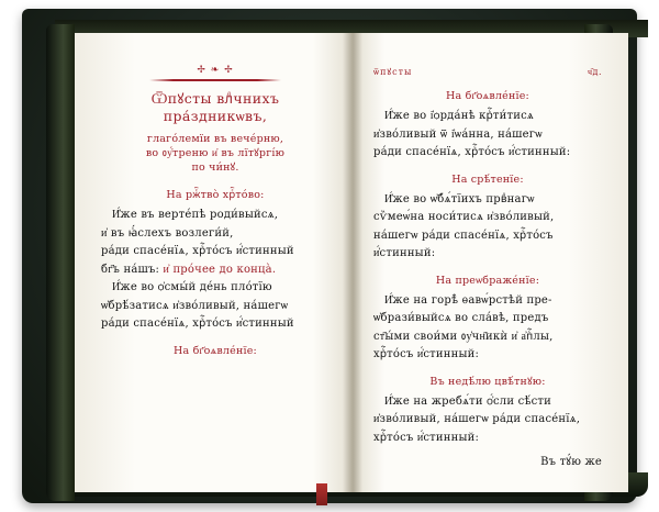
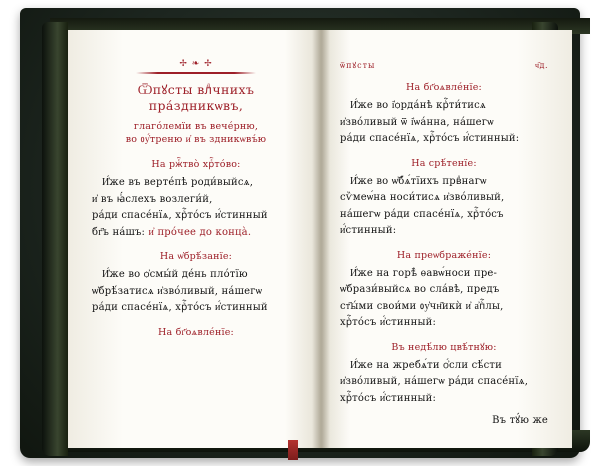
  ✢ ❧ ✢
  Ѿпꙋсты влⷣчнихъ
  пра́здникѡвъ,
  глаго́лемїи въ вече́рню,
- во ᲂу҆́треню и҆ въ лїтꙋргі́ю
+ во ᲂу҆́треню и҆ въ здникѡвъ́ю
- по чи́нꙋ.
  На ржⷭ҇твò хрⷭ҇то́во:
  И҆́же въ верте́пѣ роди́выйсѧ,
  и҆ въ ꙗ҆́слехъ возлеги́й,
  ра́ди спасе́нїѧ, хрⷭ҇то́съ и҆́стинный
  бг҃ъ на́шъ: и҆ про́чее до конца̀.
+ На ѡ҆брѣ́занїе:
  И҆́же во ѻ҆смы́й де́нь пло́тїю
  ѡ҆брѣ́затисѧ и҆зво́ливый, на́шегѡ
  ра́ди спасе́нїѧ, хрⷭ҇то́съ и҆́стинный
  На бг҃оѧвле́нїе:
  ѿпꙋсты
  ч҃д.
  На бг҃оѧвле́нїе:
  И҆́же во і҆ѻрда́нѣ крⷭ҇ти́тисѧ
  и҆зво́ливый ѿ і҆ѡа́нна, на́шегѡ
  ра́ди спасе́нїѧ, хрⷭ҇то́съ и҆́стинный:
  На срѣ́тенїе:
  И҆́же во ѡ҆б̾ѧ́тїихъ првⷣнагѡ
  сѷмеѡ́на носи́тисѧ и҆зво́ливый,
  на́шегѡ ра́ди спасе́нїѧ, хрⷭ҇то́съ
  и҆́стинный:
  На преѡбраже́нїе:
- И҆́же на горѣ̀ ѳавѡ́рстѣй пре-
+ И҆́же на горѣ̀ ѳавѡ́носи пре-
  ѡ҆брази́выйсѧ во сла́вѣ, предъ
  ст҃ы́ми свои́ми ᲂу҆чн҃икѝ и҆ а҆пⷭ҇лы,
  хрⷭ҇то́съ и҆́стинный:
  Въ недѣ́лю цвѣ́тнꙋю:
  И҆́же на жребѧ́ти ѻ҆́сли сѣ́сти
  и҆зво́ливый, на́шегѡ ра́ди спасе́нїѧ,
  хрⷭ҇то́съ и҆́стинный:
  Въ тꙋ́ю же
